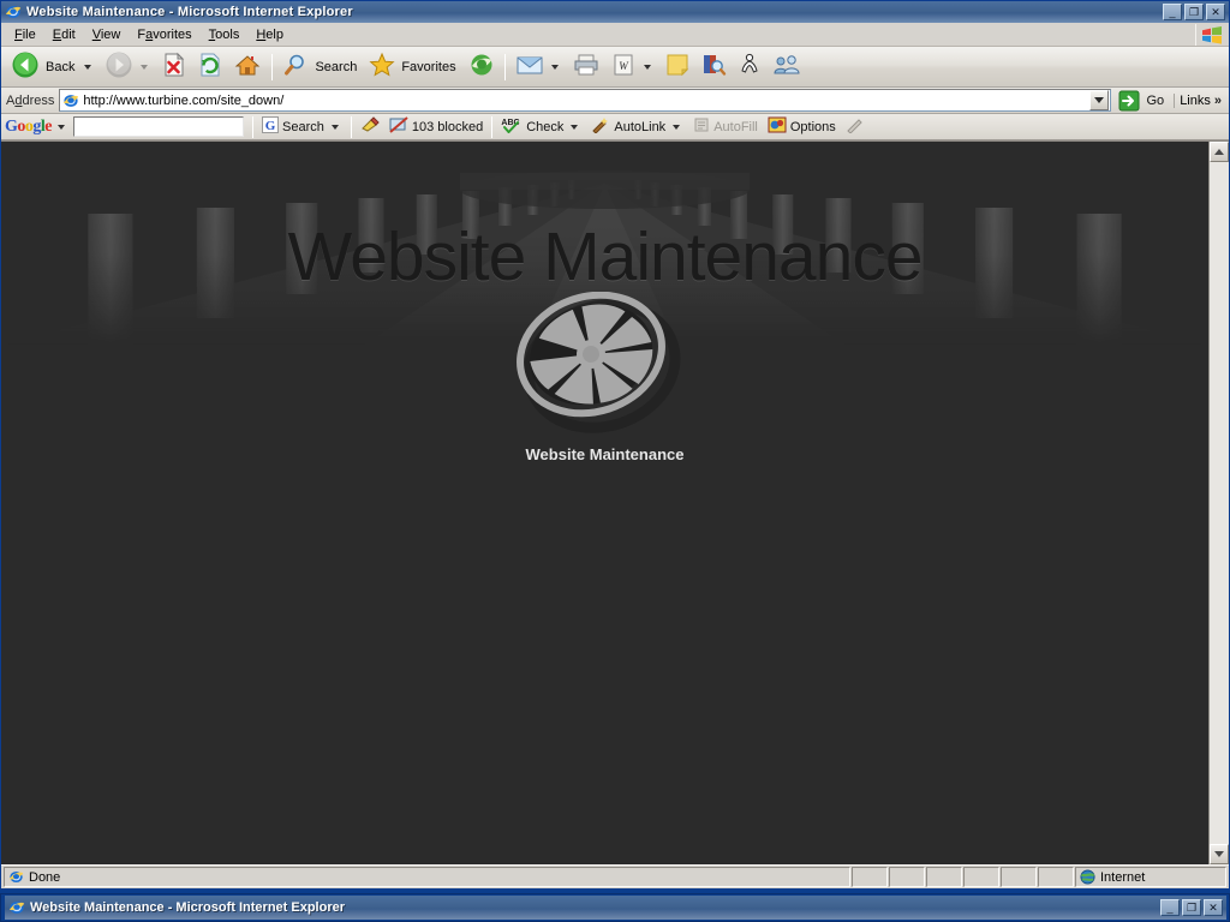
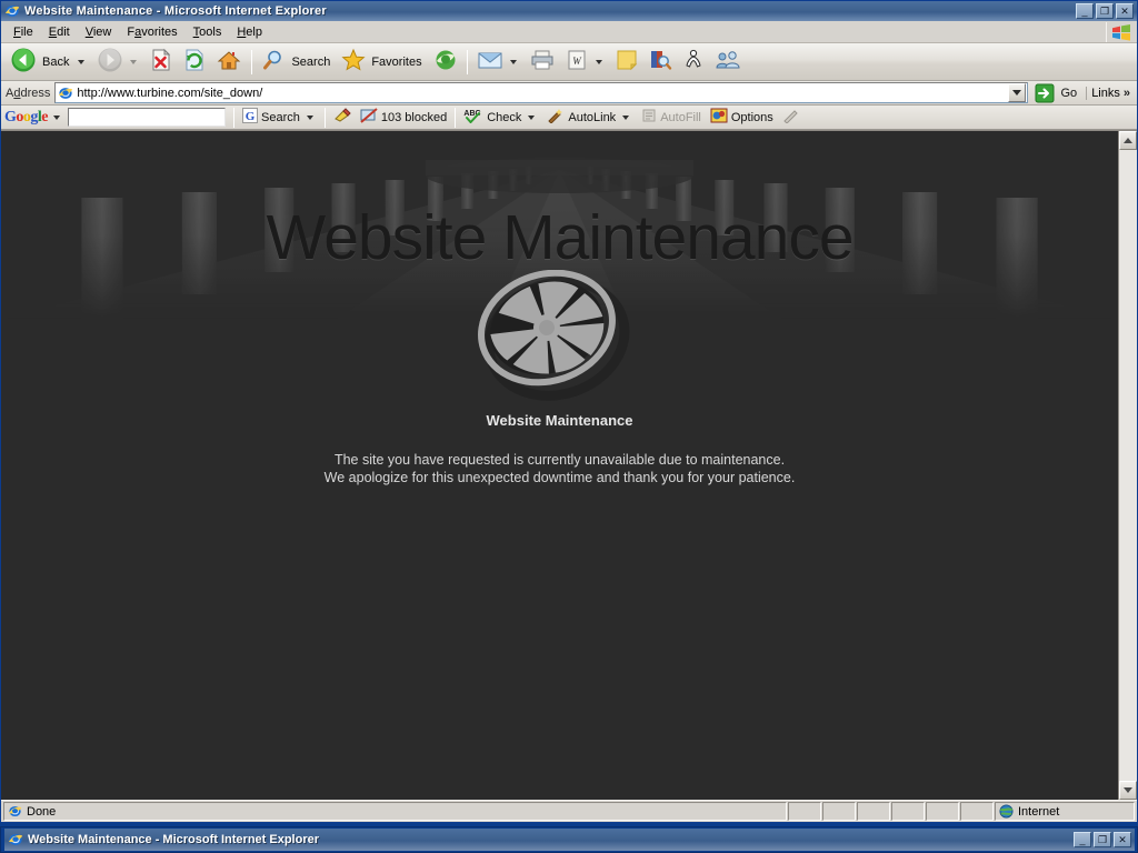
  Website Maintenance - Microsoft Internet Explorer
  _
  ❐
  ✕
  File
  Edit
  View
  Favorites
  Tools
  Help
  Back
  Search
  Favorites
  W
  Address
  http://www.turbine.com/site_down/
  Go
  Links
  »
  Google
  G
  Search
  103 blocked
  Check
  AutoLink
  AutoFill
  Options
  Website Maintenance
  Website Maintenance
+ The site you have requested is currently unavailable due to maintenance.
+ We apologize for this unexpected downtime and thank you for your patience.
  Done
  Internet
  Website Maintenance - Microsoft Internet Explorer
  _
  ❐
  ✕
